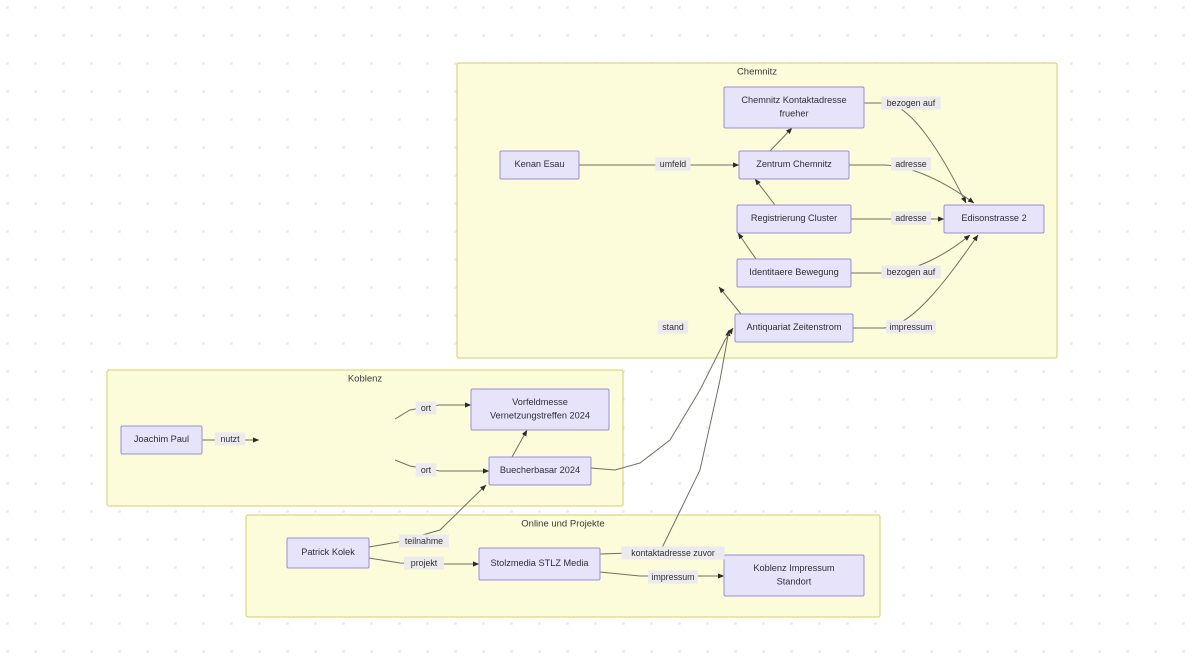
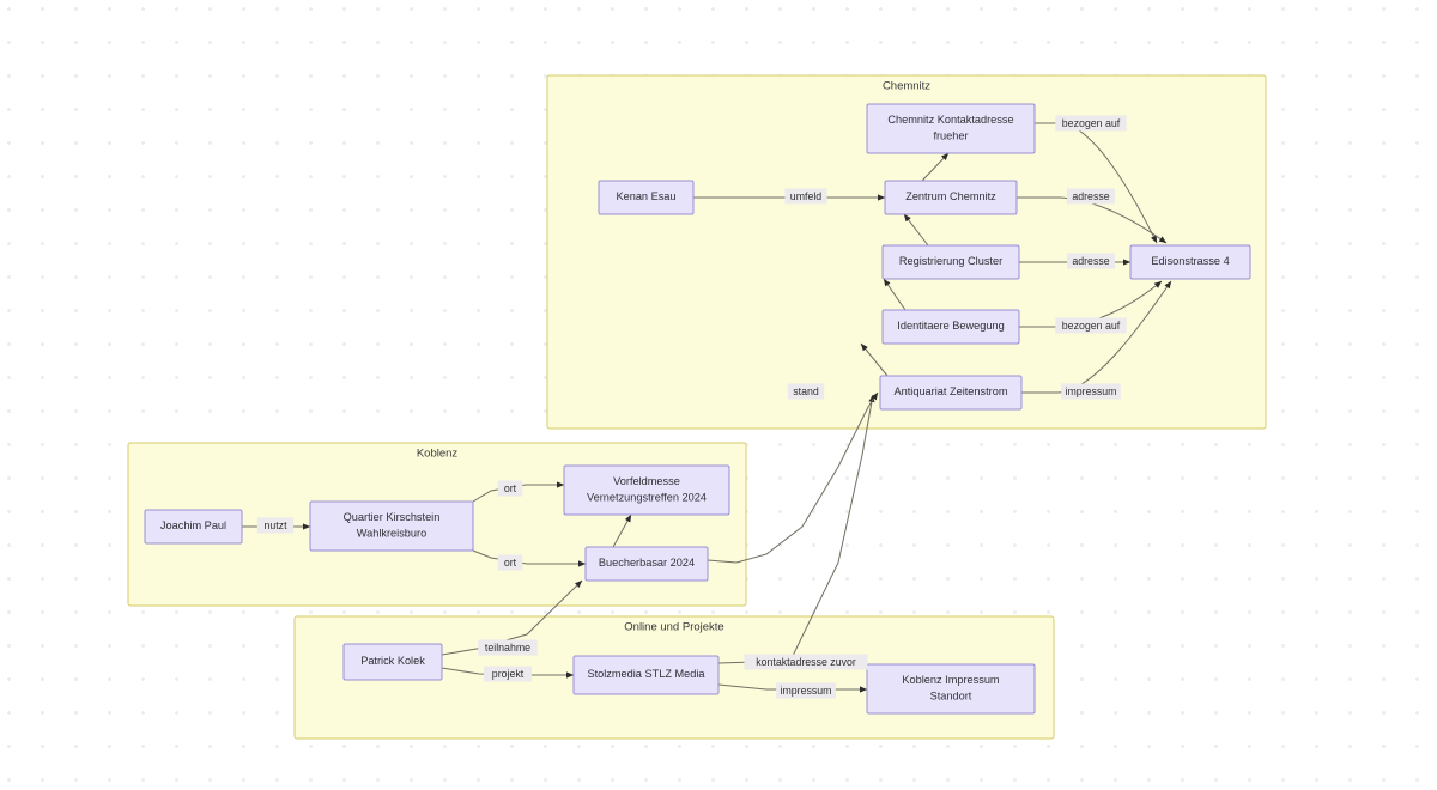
  Chemnitz
  Koblenz
  Online und Projekte
  Kenan Esau
  Chemnitz Kontaktadresse frueher
  Zentrum Chemnitz
  Registrierung Cluster
  Identitaere Bewegung
  Antiquariat Zeitenstrom
- Edisonstrasse 2
+ Edisonstrasse 4
  Joachim Paul
+ Quartier Kirschstein Wahlkreisburo
  Vorfeldmesse Vernetzungstreffen 2024
  Buecherbasar 2024
  Patrick Kolek
  Stolzmedia STLZ Media
  Koblenz Impressum Standort
  umfeld
  bezogen auf
  adresse
  adresse
  bezogen auf
  impressum
  nutzt
  ort
  ort
  teilnahme
  projekt
  kontaktadresse zuvor
  stand
  impressum
